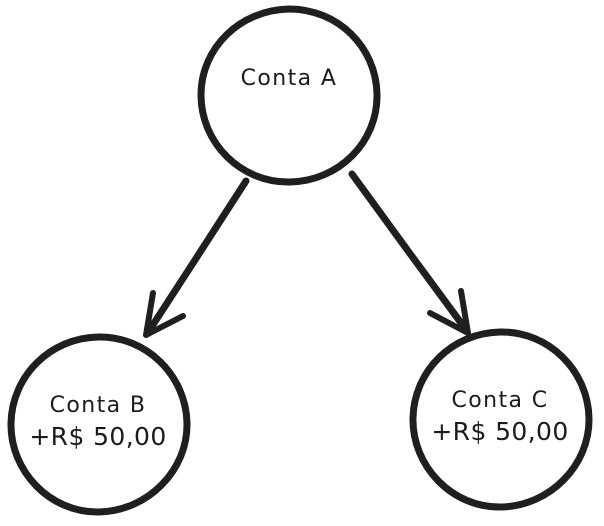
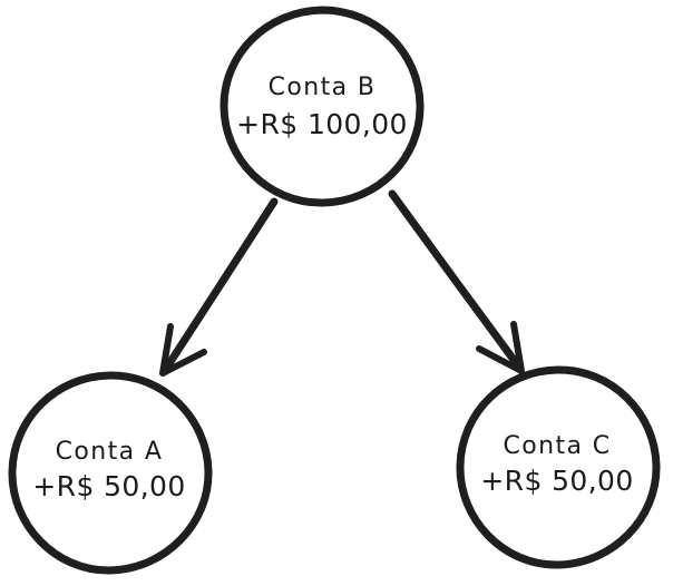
- Conta A
+ Conta B
+ +R$ 100,00
- Conta B
+ Conta A
  +R$ 50,00
  Conta C
  +R$ 50,00
